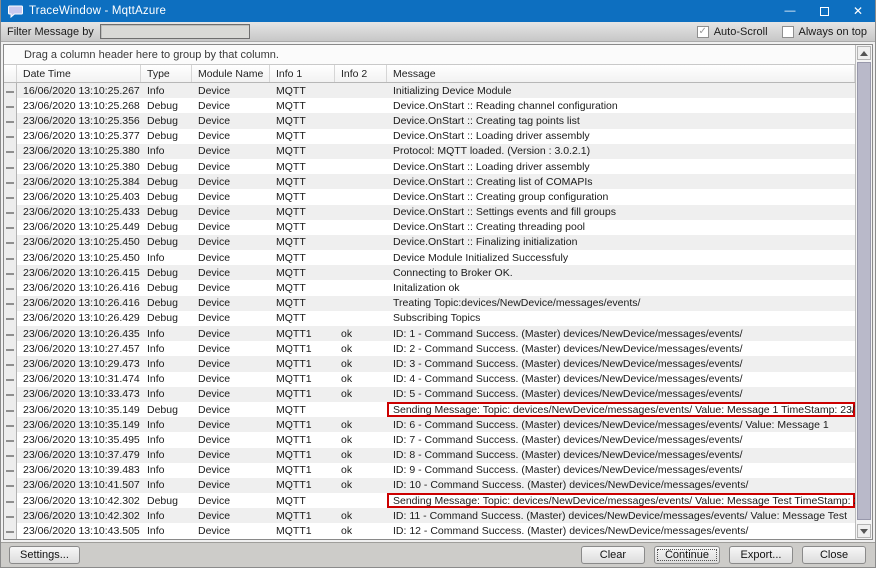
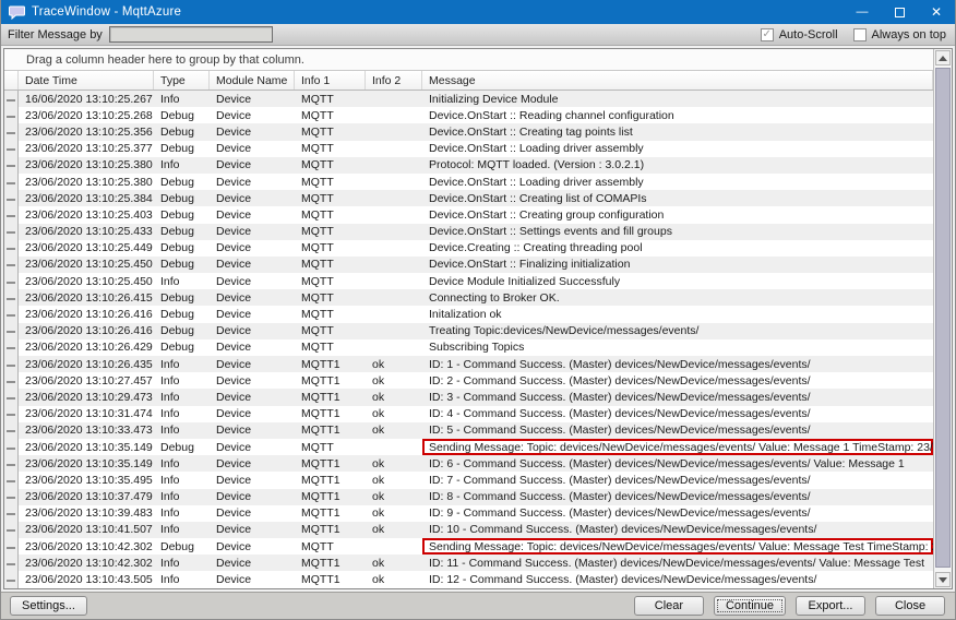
  TraceWindow - MqttAzure
  —
  ✕
  Filter Message by
  ✓
  Auto-Scroll
  Always on top
  Drag a column header here to group by that column.
  Date Time
  Type
  Module Name
  Info 1
  Info 2
  Message
  16/06/2020 13:10:25.267
  Info
  Device
  MQTT
  Initializing Device Module
  23/06/2020 13:10:25.268
  Debug
  Device
  MQTT
  Device.OnStart :: Reading channel configuration
  23/06/2020 13:10:25.356
  Debug
  Device
  MQTT
  Device.OnStart :: Creating tag points list
  23/06/2020 13:10:25.377
  Debug
  Device
  MQTT
  Device.OnStart :: Loading driver assembly
  23/06/2020 13:10:25.380
  Info
  Device
  MQTT
  Protocol: MQTT loaded. (Version : 3.0.2.1)
  23/06/2020 13:10:25.380
  Debug
  Device
  MQTT
  Device.OnStart :: Loading driver assembly
  23/06/2020 13:10:25.384
  Debug
  Device
  MQTT
  Device.OnStart :: Creating list of COMAPIs
  23/06/2020 13:10:25.403
  Debug
  Device
  MQTT
  Device.OnStart :: Creating group configuration
  23/06/2020 13:10:25.433
  Debug
  Device
  MQTT
  Device.OnStart :: Settings events and fill groups
  23/06/2020 13:10:25.449
  Debug
  Device
  MQTT
- Device.OnStart :: Creating threading pool
+ Device.Creating :: Creating threading pool
  23/06/2020 13:10:25.450
  Debug
  Device
  MQTT
  Device.OnStart :: Finalizing initialization
  23/06/2020 13:10:25.450
  Info
  Device
  MQTT
  Device Module Initialized Successfuly
  23/06/2020 13:10:26.415
  Debug
  Device
  MQTT
  Connecting to Broker OK.
  23/06/2020 13:10:26.416
  Debug
  Device
  MQTT
  Initalization ok
  23/06/2020 13:10:26.416
  Debug
  Device
  MQTT
  Treating Topic:devices/NewDevice/messages/events/
  23/06/2020 13:10:26.429
  Debug
  Device
  MQTT
  Subscribing Topics
  23/06/2020 13:10:26.435
  Info
  Device
  MQTT1
  ok
  ID: 1 - Command Success. (Master) devices/NewDevice/messages/events/
  23/06/2020 13:10:27.457
  Info
  Device
  MQTT1
  ok
  ID: 2 - Command Success. (Master) devices/NewDevice/messages/events/
  23/06/2020 13:10:29.473
  Info
  Device
  MQTT1
  ok
  ID: 3 - Command Success. (Master) devices/NewDevice/messages/events/
  23/06/2020 13:10:31.474
  Info
  Device
  MQTT1
  ok
  ID: 4 - Command Success. (Master) devices/NewDevice/messages/events/
  23/06/2020 13:10:33.473
  Info
  Device
  MQTT1
  ok
  ID: 5 - Command Success. (Master) devices/NewDevice/messages/events/
  23/06/2020 13:10:35.149
  Debug
  Device
  MQTT
  Sending Message: Topic: devices/NewDevice/messages/events/ Value: Message 1 TimeStamp: 23/
  23/06/2020 13:10:35.149
  Info
  Device
  MQTT1
  ok
  ID: 6 - Command Success. (Master) devices/NewDevice/messages/events/ Value: Message 1
  23/06/2020 13:10:35.495
  Info
  Device
  MQTT1
  ok
  ID: 7 - Command Success. (Master) devices/NewDevice/messages/events/
  23/06/2020 13:10:37.479
  Info
  Device
  MQTT1
  ok
  ID: 8 - Command Success. (Master) devices/NewDevice/messages/events/
  23/06/2020 13:10:39.483
  Info
  Device
  MQTT1
  ok
  ID: 9 - Command Success. (Master) devices/NewDevice/messages/events/
  23/06/2020 13:10:41.507
  Info
  Device
  MQTT1
  ok
  ID: 10 - Command Success. (Master) devices/NewDevice/messages/events/
  23/06/2020 13:10:42.302
  Debug
  Device
  MQTT
  Sending Message: Topic: devices/NewDevice/messages/events/ Value: Message Test TimeStamp:
  23/06/2020 13:10:42.302
  Info
  Device
  MQTT1
  ok
  ID: 11 - Command Success. (Master) devices/NewDevice/messages/events/ Value: Message Test
  23/06/2020 13:10:43.505
  Info
  Device
  MQTT1
  ok
  ID: 12 - Command Success. (Master) devices/NewDevice/messages/events/
  Settings...
  Clear
  Continue
  Export...
  Close
